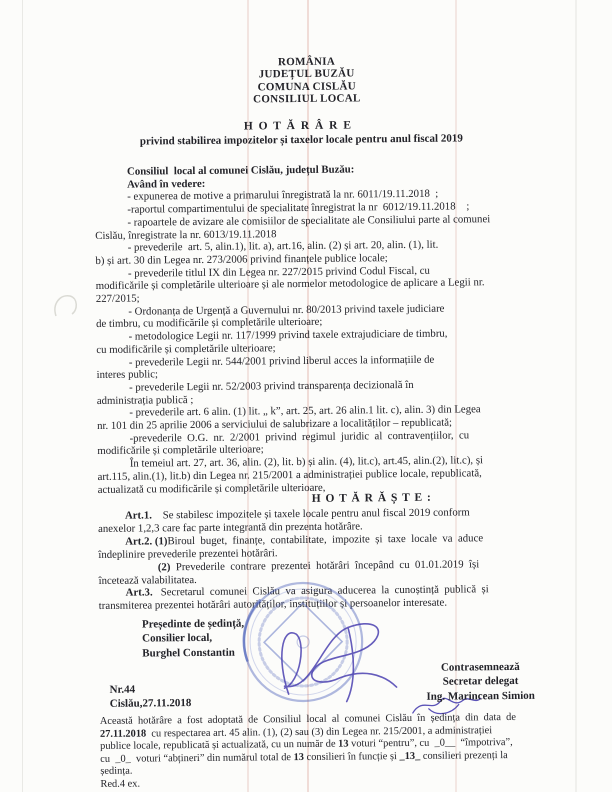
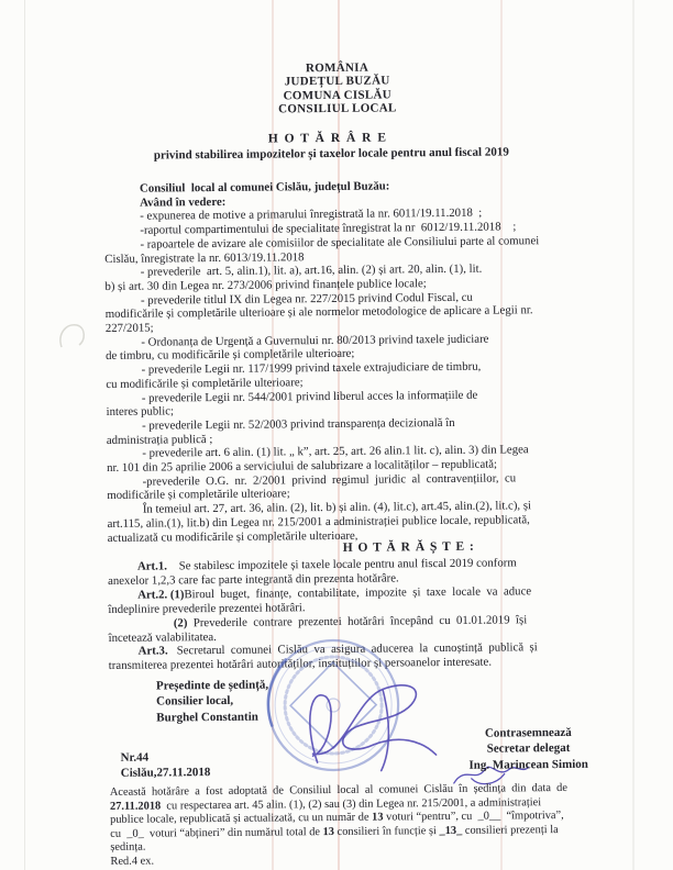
  ROMÂNIA
  JUDEȚUL BUZĂU
  COMUNA CISLĂU
  CONSILIUL LOCAL
  H O T Ă R Â R E
  privind stabilirea impozitelor și taxelor locale pentru anul fiscal 2019
  Consiliul local al comunei Cislău, județul Buzău:
  Având în vedere:
  - expunerea de motive a primarului înregistrată la nr. 6011/19.11.2018 ;
  -raportul compartimentului de specialitate înregistrat la nr 6012/19.11.2018 ;
  - rapoartele de avizare ale comisiilor de specialitate ale Consiliului parte al comunei
  Cislău, înregistrate la nr. 6013/19.11.2018
  - prevederile art. 5, alin.1), lit. a), art.16, alin. (2) și art. 20, alin. (1), lit.
  b) și art. 30 din Legea nr. 273/2006 privind finanțele publice locale;
  - prevederile titlul IX din Legea nr. 227/2015 privind Codul Fiscal, cu
  modificările și completările ulterioare și ale normelor metodologice de aplicare a Legii nr.
  227/2015;
  - Ordonanța de Urgență a Guvernului nr. 80/2013 privind taxele judiciare
  de timbru, cu modificările și completările ulterioare;
- - metodologice Legii nr. 117/1999 privind taxele extrajudiciare de timbru,
+ - prevederile Legii nr. 117/1999 privind taxele extrajudiciare de timbru,
  cu modificările și completările ulterioare;
  - prevederile Legii nr. 544/2001 privind liberul acces la informațiile de
  interes public;
  - prevederile Legii nr. 52/2003 privind transparența decizională în
  administrația publică ;
  - prevederile art. 6 alin. (1) lit. „ k”, art. 25, art. 26 alin.1 lit. c), alin. 3) din Legea
  nr. 101 din 25 aprilie 2006 a serviciului de salubrizare a localităților – republicată;
  -prevederile O.G. nr. 2/2001 privind regimul juridic al contravențiilor, cu
  modificările și completările ulterioare;
  În temeiul art. 27, art. 36, alin. (2), lit. b) și alin. (4), lit.c), art.45, alin.(2), lit.c), și
  art.115, alin.(1), lit.b) din Legea nr. 215/2001 a administrației publice locale, republicată,
  actualizată cu modificările și completările ulterioare,
  H O T Ă R Ă Ș T E :
  Art.1. Se stabilesc impozitele și taxele locale pentru anul fiscal 2019 conform
  anexelor 1,2,3 care fac parte integrantă din prezenta hotărâre.
  Art.2. (1)Biroul buget, finanțe, contabilitate, impozite și taxe locale va aduce
  îndeplinire prevederile prezentei hotărâri.
  (2) Prevederile contrare prezentei hotărâri începând cu 01.01.2019 își
  încetează valabilitatea.
  Art.3. Secretarul comunei Cislău va asigura aducerea la cunoștință publică și
  transmiterea prezentei hotărâri autorităților, instituțiilor și persoanelor interesate.
  Președinte de ședință,
  Consilier local,
  Burghel Constantin
  Contrasemnează
  Secretar delegat
  Ing. Marincean Simion
  Nr.44
  Cislău,27.11.2018
  Această hotărâre a fost adoptată de Consiliul local al comunei Cislău în ședința din data de
  27.11.2018 cu respectarea art. 45 alin. (1), (2) sau (3) din Legea nr. 215/2001, a administrației
  publice locale, republicată și actualizată, cu un număr de 13 voturi “pentru”, cu _0__ “împotriva”,
  cu _0_ voturi “abțineri” din numărul total de 13 consilieri în funcție și _13_ consilieri prezenți la
  ședința.
  Red.4 ex.
